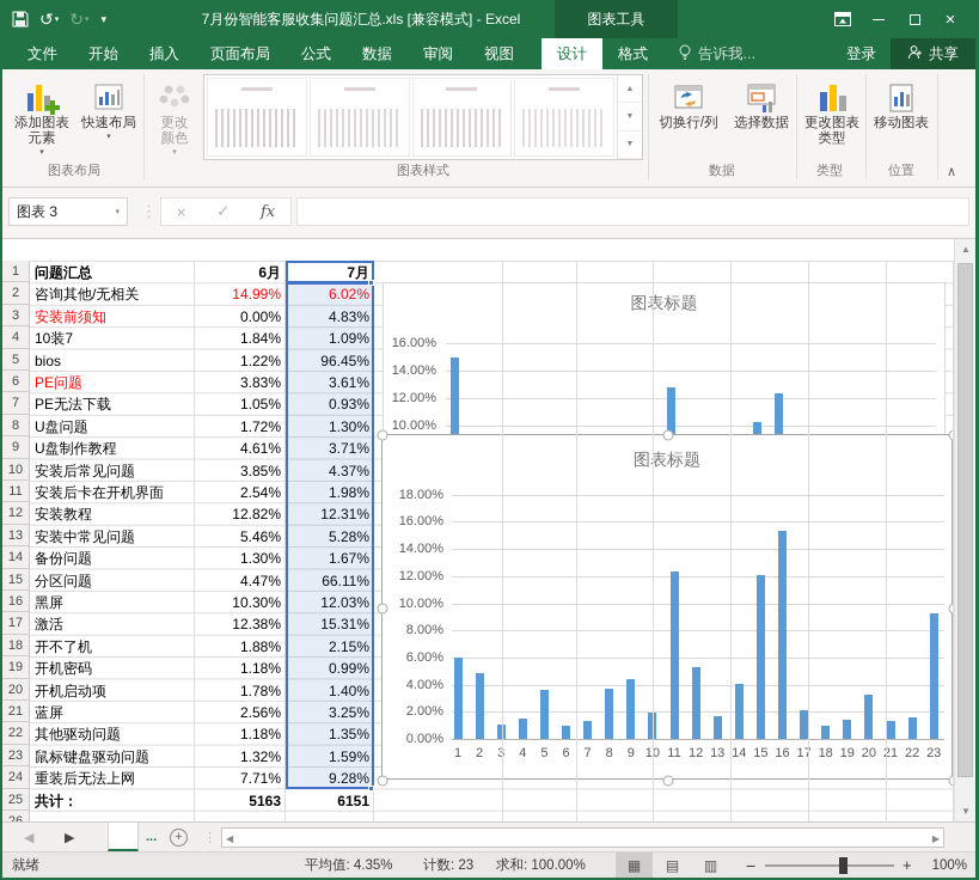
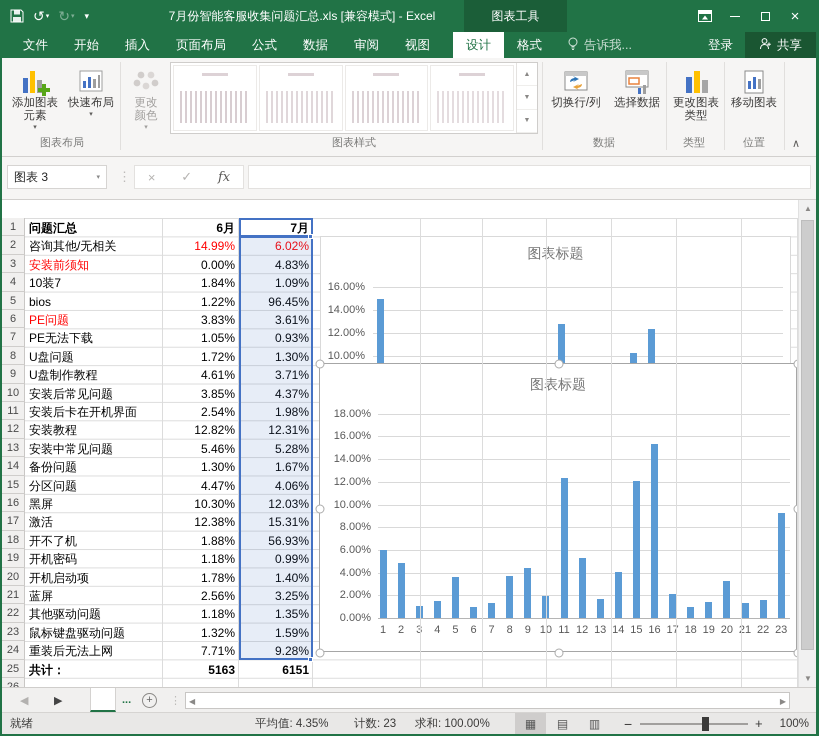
  ↺
  ↻
  ▾
  7月份智能客服收集问题汇总.xls [兼容模式] - Excel
  图表工具
  ×
  文件
  开始
  插入
  页面布局
  公式
  数据
  审阅
  视图
  设计
  格式
  告诉我...
  登录
  共享
  添加图表元素
  快速布局
  图表布局
  更改颜色
  图表样式
  切换行/列
  选择数据
  数据
  更改图表类型
  类型
  移动图表
  位置
  ∧
  图表 3
  ⋮
  ×
  ✓
  fx
  图表标题
  16.00%
  14.00%
  12.00%
  10.00%
  图表标题
  18.00%
  16.00%
  14.00%
  12.00%
  10.00%
  8.00%
  6.00%
  4.00%
  2.00%
  0.00%
  1
  2
  4
  5
  6
  7
  8
  9
  10
  11
  12
  13
  14
  15
  16
  18
  19
  20
  22
  23
  1
  2
  3
  4
  5
  6
  7
  8
  9
  10
  11
  12
  13
  14
  15
  16
  17
  18
  19
  20
  21
  22
  23
  24
  25
  问题汇总
  6月
  7月
  咨询其他/无相关
  14.99%
  6.02%
  安装前须知
  0.00%
  4.83%
  10装7
  1.84%
  1.09%
  bios
  1.22%
  96.45%
  PE问题
  3.83%
  3.61%
  PE无法下载
  1.05%
  0.93%
  U盘问题
  1.72%
  1.30%
  U盘制作教程
  4.61%
  3.71%
  安装后常见问题
  3.85%
  4.37%
  安装后卡在开机界面
  2.54%
  1.98%
  安装教程
  12.82%
  12.31%
  安装中常见问题
  5.46%
  5.28%
  备份问题
  1.30%
  1.67%
  分区问题
  4.47%
- 66.11%
+ 4.06%
  黑屏
  10.30%
  12.03%
  激活
  12.38%
  15.31%
  开不了机
  1.88%
- 2.15%
+ 56.93%
  开机密码
  1.18%
  0.99%
  开机启动项
  1.78%
  1.40%
  蓝屏
  2.56%
  3.25%
  其他驱动问题
  1.18%
  1.35%
  鼠标键盘驱动问题
  1.32%
  1.59%
  重装后无法上网
  7.71%
  9.28%
  共计：
  5163
  6151
  ▲
  ▼
  ◀
  ▶
  ...
  +
  ⋮
  ◀
  ▶
  就绪
  平均值: 4.35%
  计数: 23
  求和: 100.00%
  ▦
  ▤
  ▥
  −
  +
  100%
